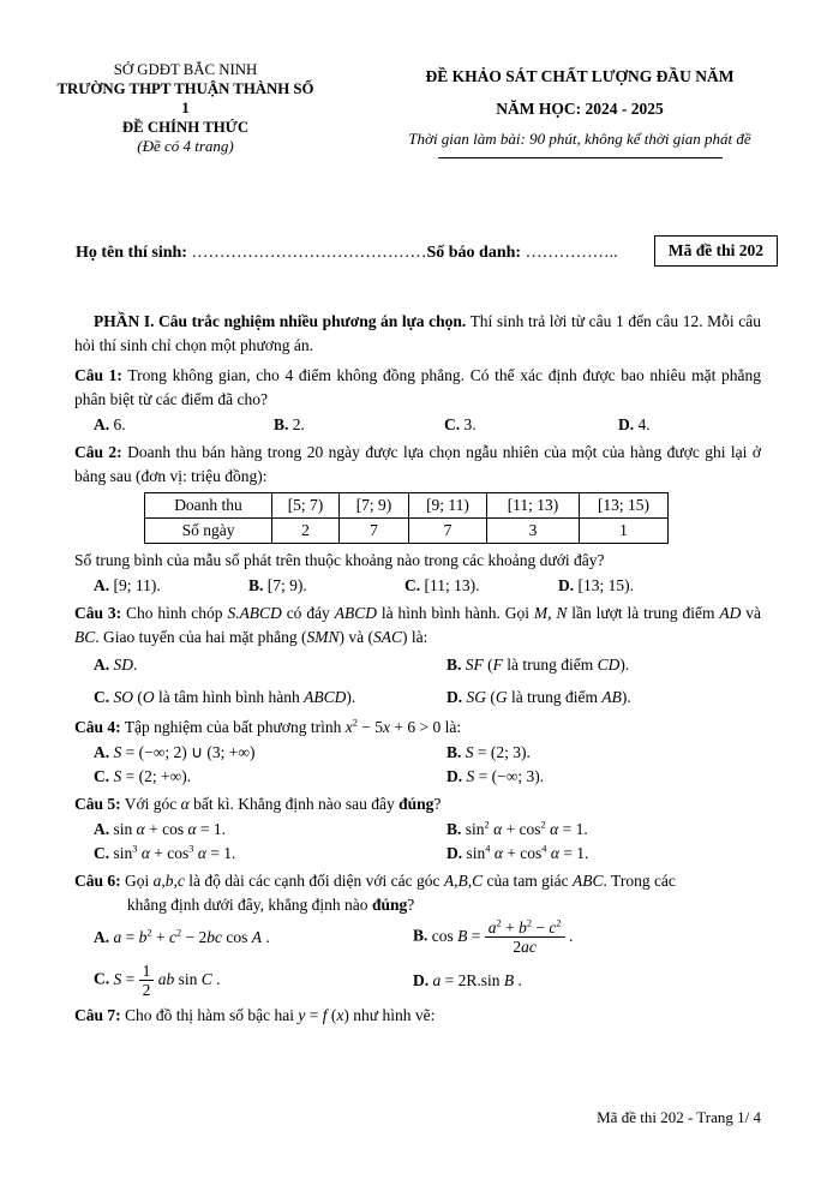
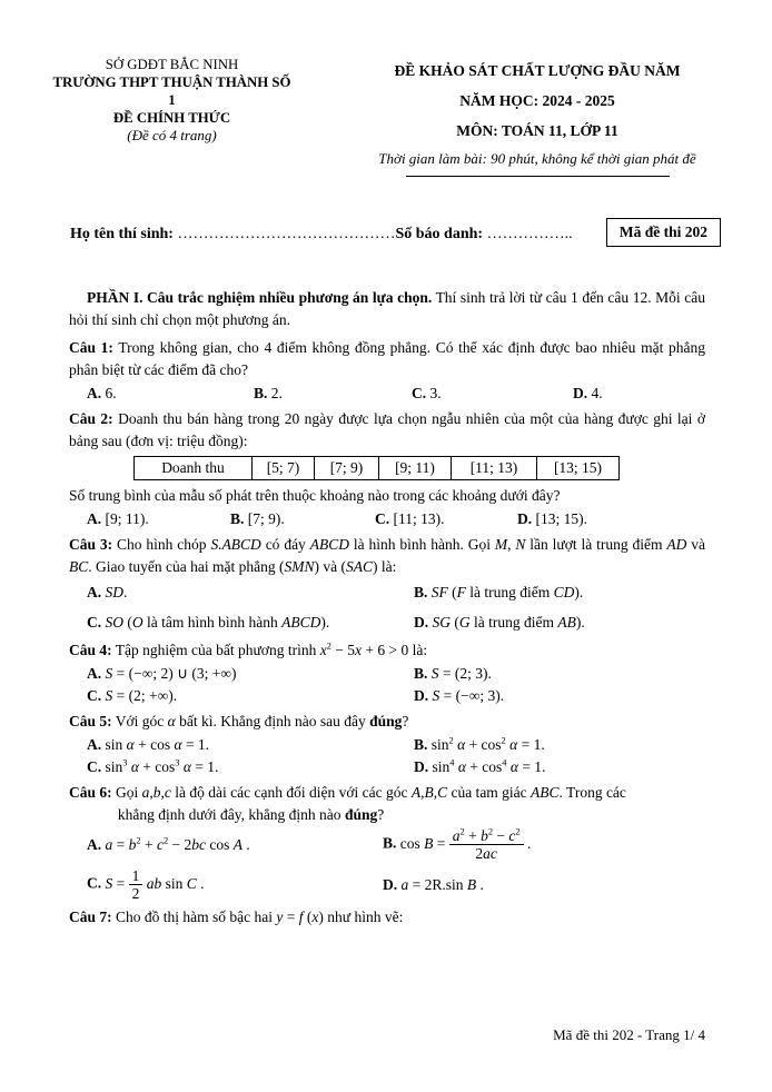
  SỞ GDĐT BẮC NINH
  TRƯỜNG THPT THUẬN THÀNH SỐ 1
  ĐỀ CHÍNH THỨC
  (Đề có 4 trang)
  ĐỀ KHẢO SÁT CHẤT LƯỢNG ĐẦU NĂM
  NĂM HỌC: 2024 - 2025
+ MÔN: TOÁN 11, LỚP 11
  Thời gian làm bài: 90 phút, không kể thời gian phát đề
  Họ tên thí sinh: ……………………………………Số báo danh: ……………..
  Mã đề thi 202
  PHẦN I. Câu trắc nghiệm nhiều phương án lựa chọn. Thí sinh trả lời từ câu 1 đến câu 12. Mỗi câu hỏi thí sinh chỉ chọn một phương án.
  Câu 1: Trong không gian, cho 4 điểm không đồng phẳng. Có thể xác định được bao nhiêu mặt phẳng phân biệt từ các điểm đã cho?
  A. 6.
  B. 2.
  C. 3.
  D. 4.
  Câu 2: Doanh thu bán hàng trong 20 ngày được lựa chọn ngẫu nhiên của một của hàng được ghi lại ở bảng sau (đơn vị: triệu đồng):
  Doanh thu	[5; 7)	[7; 9)	[9; 11)	[11; 13)	[13; 15)
- Số ngày	2	7	7	3	1
  Số trung bình của mẫu số phát trên thuộc khoảng nào trong các khoảng dưới đây?
  A. [9; 11).
  B. [7; 9).
  C. [11; 13).
  D. [13; 15).
  Câu 3: Cho hình chóp S.ABCD có đáy ABCD là hình bình hành. Gọi M, N lần lượt là trung điểm AD và BC. Giao tuyến của hai mặt phẳng (SMN) và (SAC) là:
  A. SD.
  B. SF (F là trung điểm CD).
  C. SO (O là tâm hình bình hành ABCD).
  D. SG (G là trung điểm AB).
  Câu 4: Tập nghiệm của bất phương trình x2 − 5x + 6 > 0 là:
  A. S = (−∞; 2) ∪ (3; +∞)
  B. S = (2; 3).
  C. S = (2; +∞).
  D. S = (−∞; 3).
  Câu 5: Với góc α bất kì. Khẳng định nào sau đây đúng?
  A. sin α + cos α = 1.
  B. sin2 α + cos2 α = 1.
  C. sin3 α + cos3 α = 1.
  D. sin4 α + cos4 α = 1.
  Câu 6: Gọi a,b,c là độ dài các cạnh đối diện với các góc A,B,C của tam giác ABC. Trong các
  khẳng định dưới đây, khẳng định nào đúng?
  A. a = b2 + c2 − 2bc cos A .
  B. cos B =
  a2 + b2 − c2
  2ac
  .
  C. S =
  1
  2
  ab sin C .
  D. a = 2R.sin B .
  Câu 7: Cho đồ thị hàm số bậc hai y = f (x) như hình vẽ:
  Mã đề thi 202 - Trang 1/ 4
